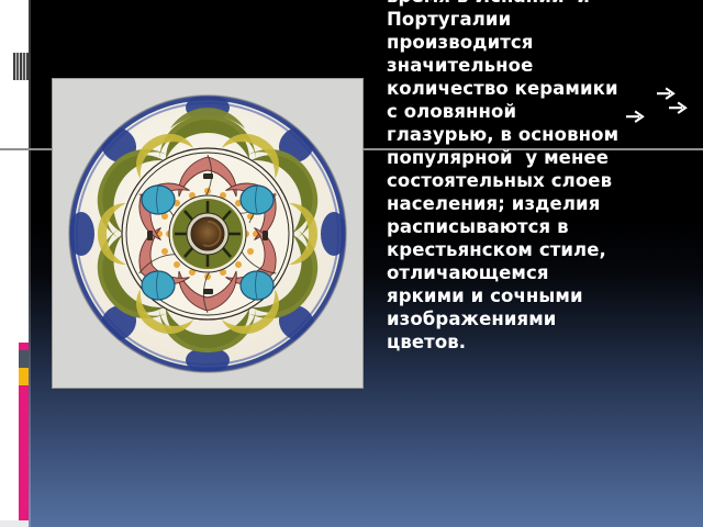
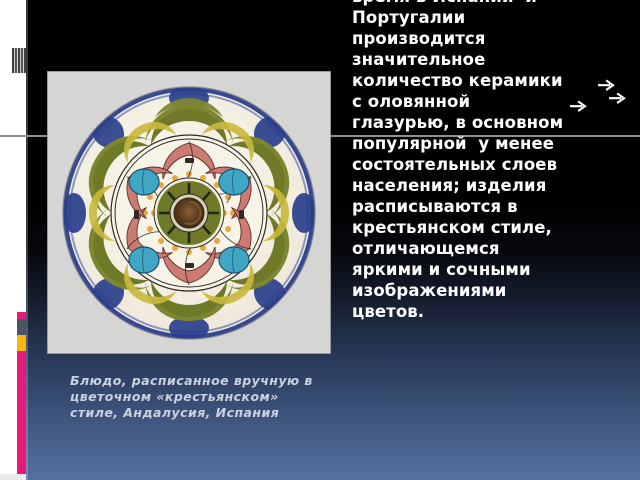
  Португалии производится значительное количество керамики с оловянной глазурью, в основном популярной у менее состоятельных слоев населения; изделия расписываются в крестьянском стиле, отличающемся яркими и сочными изображениями цветов.
+ Блюдо, расписанное вручную в цветочном «крестьянском» стиле, Андалусия, Испания
